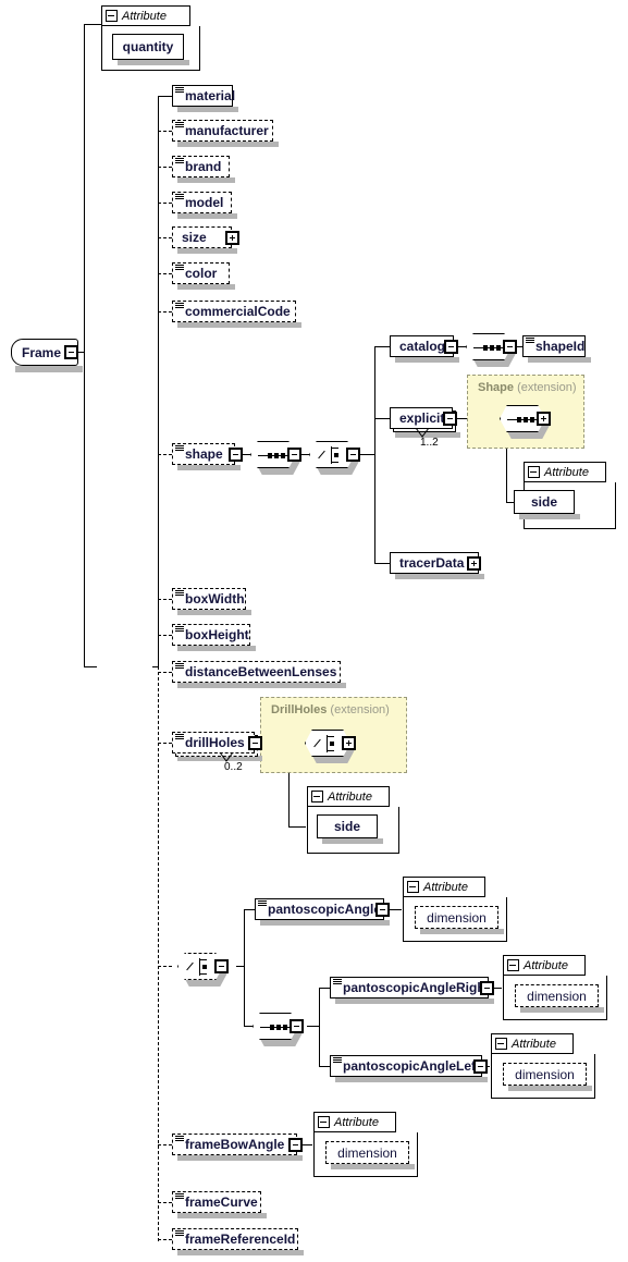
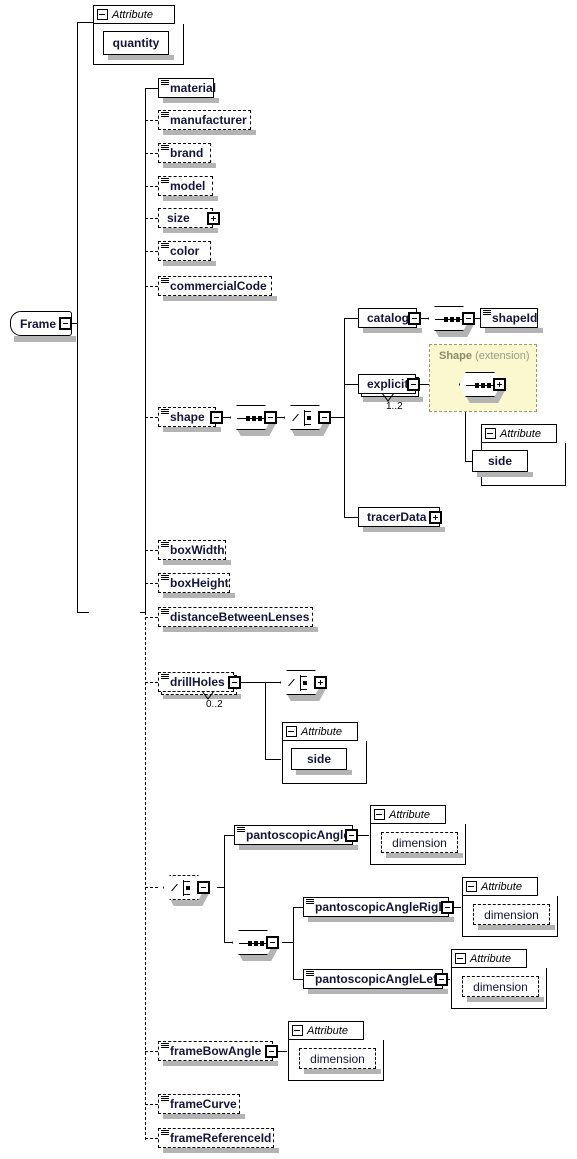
  Frame
  Attribute
  quantity
  material
  manufacturer
  brand
  model
  size
  color
  commercialCode
  shape
  catalog
  shapeId
  Shape (extension)
  explici
  1..2
  Attribute
  side
  tracerData
  boxWidth
  boxHeight
  distanceBetweenLenses
- DrillHoles (extension)
  drillHoles
  0..2
  Attribute
  side
  pantoscopicAngl
  Attribute
  dimension
  pantoscopicAngleRig
  Attribute
  dimension
  pantoscopicAngleLe
  Attribute
  dimension
  frameBowAngle
  Attribute
  dimension
  frameCurve
  frameReferenceId
